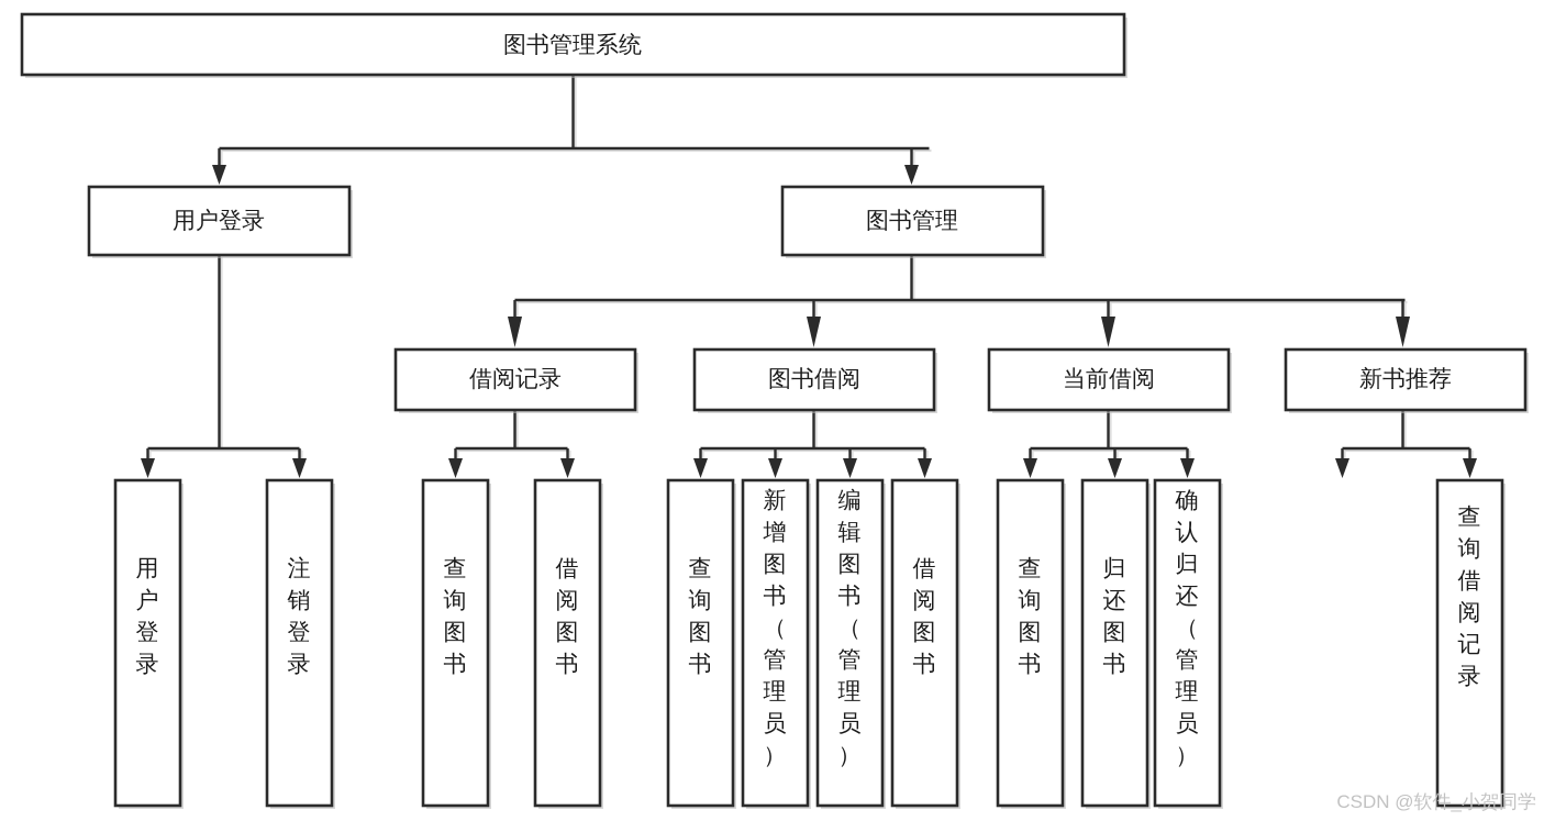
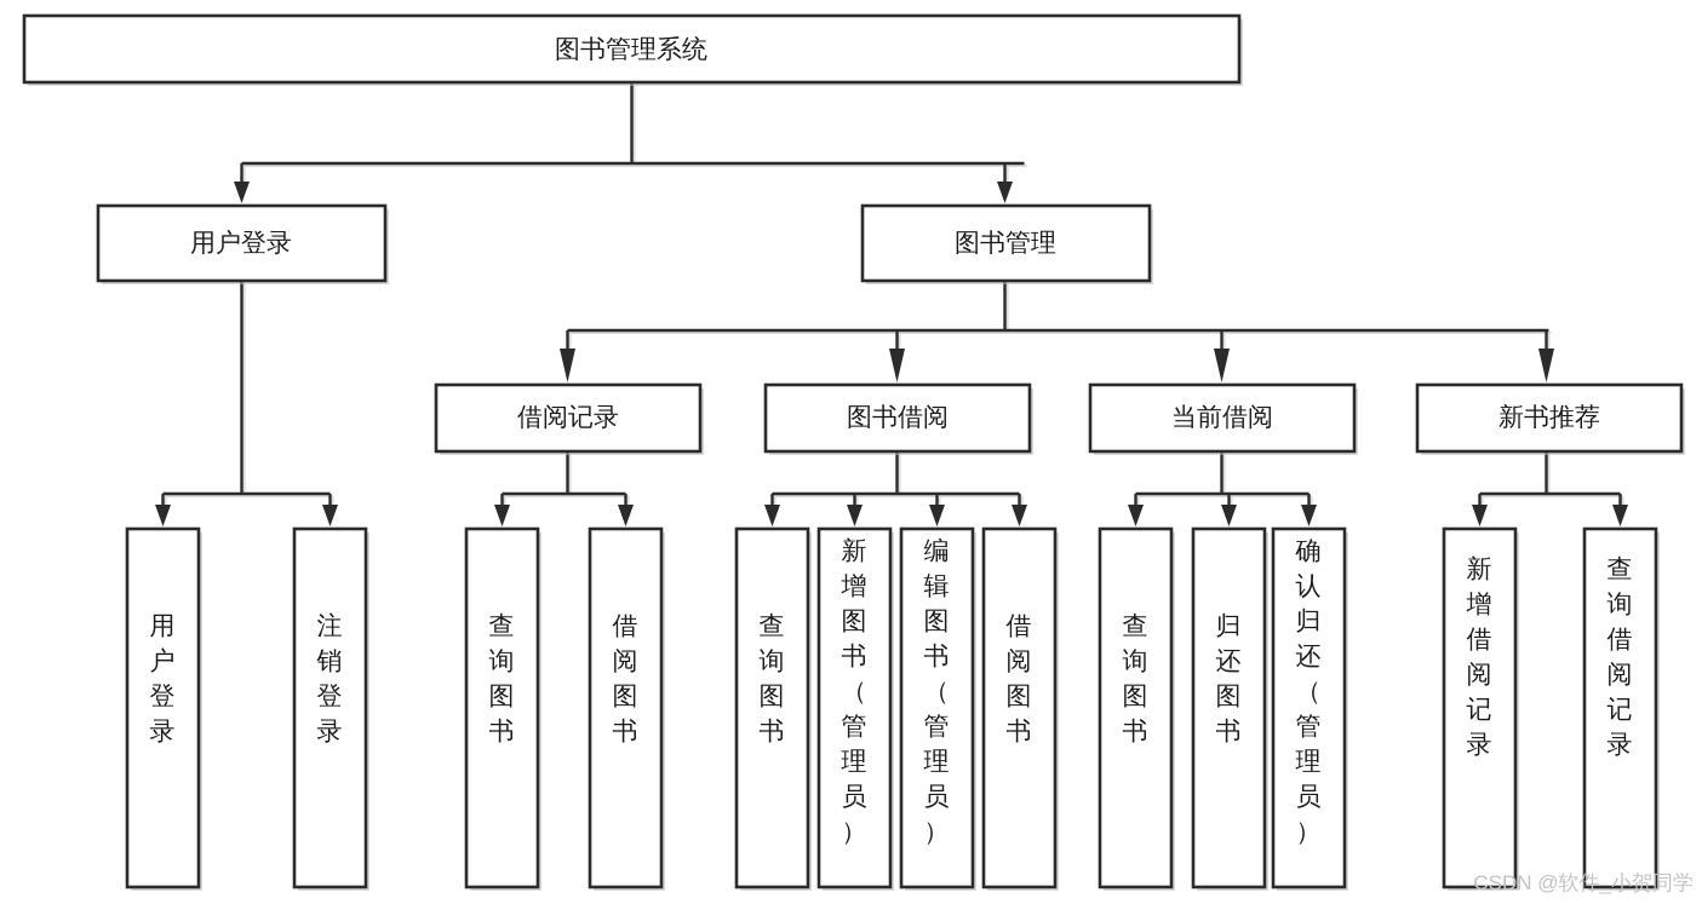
  图书管理系统
  用户登录
  图书管理
  借阅记录
  图书借阅
  当前借阅
  新书推荐
  用户登录
  注销登录
  查询图书
  借阅图书
  查询图书
  新增图书（管理员）
  编辑图书（管理员）
  借阅图书
  查询图书
  归还图书
  确认归还（管理员）
+ 新增借阅记录
  查询借阅记录
  CSDN @软件_小贺同学
